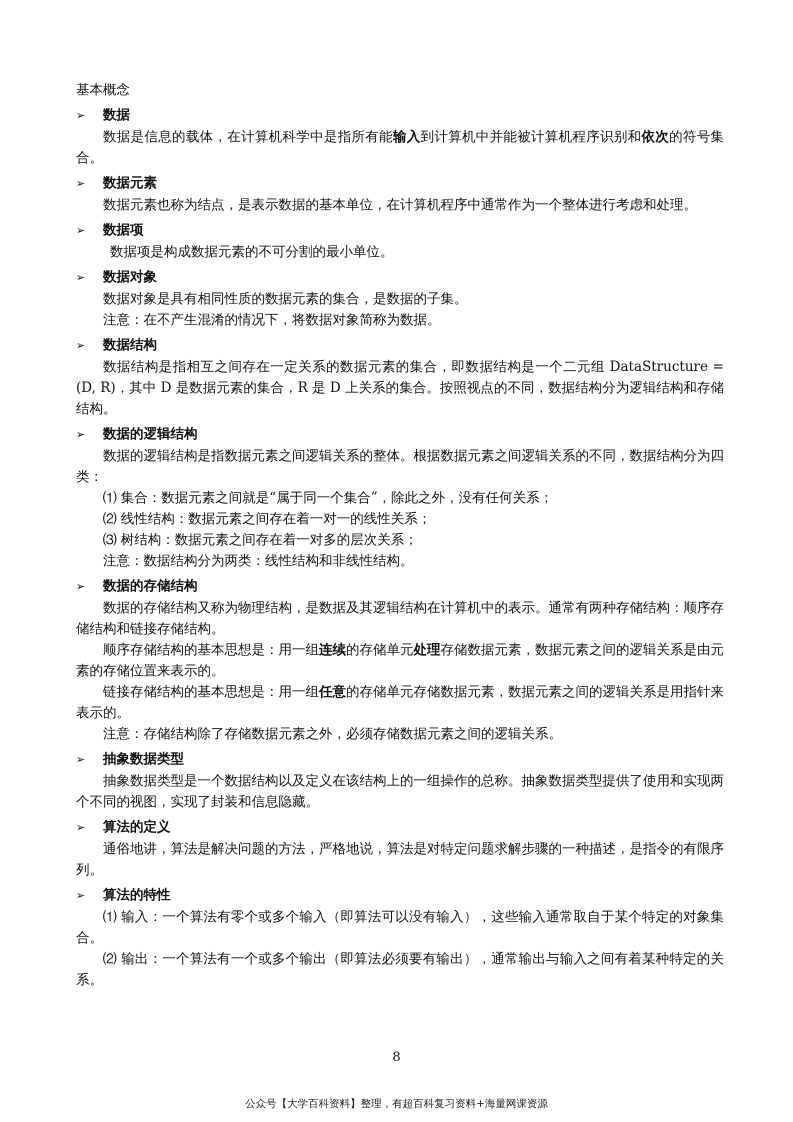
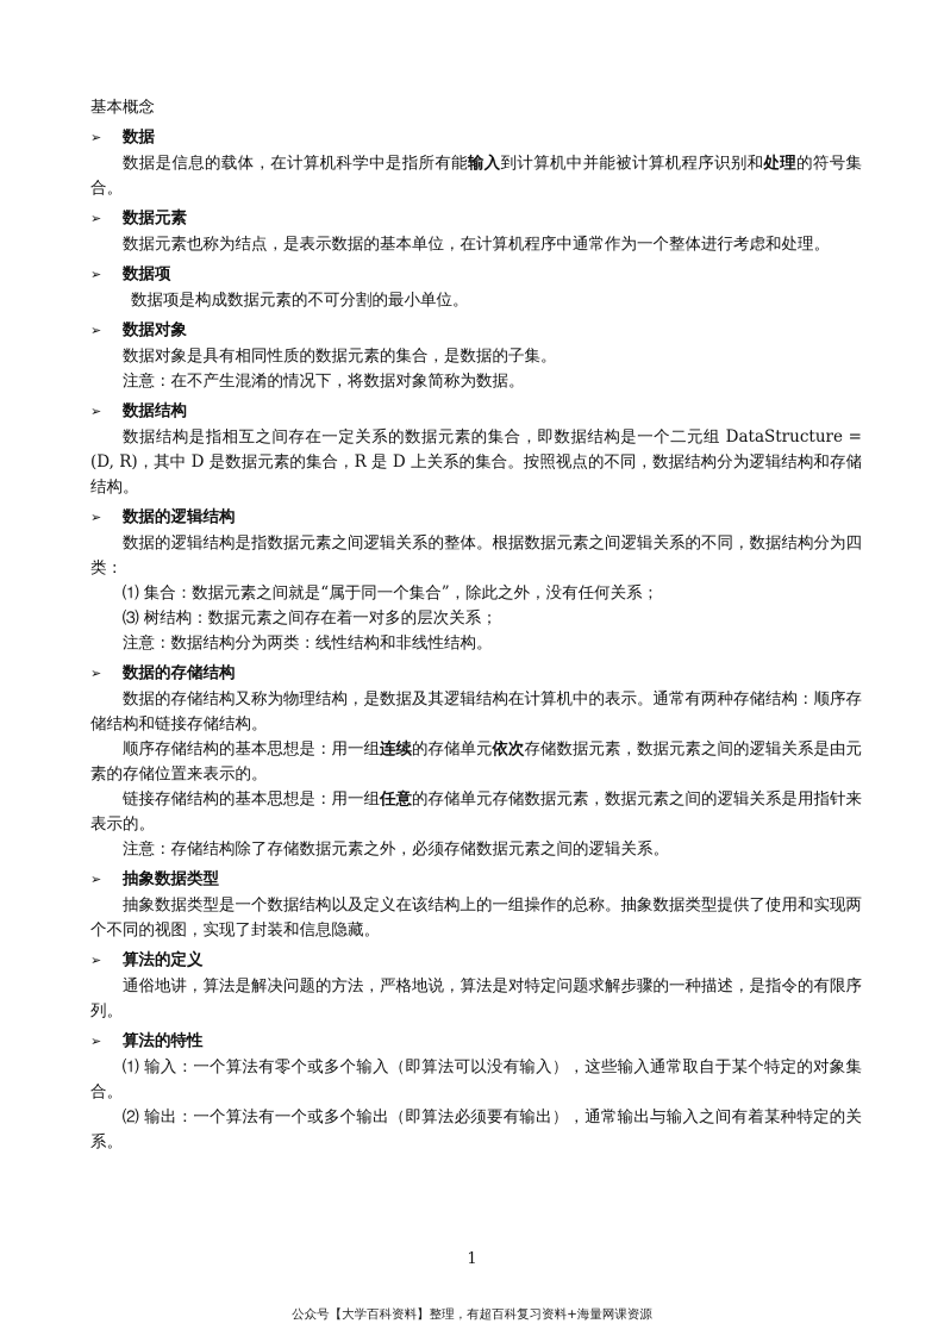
  基本概念
  ➢
  数据
- 数据是信息的载体，在计算机科学中是指所有能输入到计算机中并能被计算机程序识别和依次的符号集合。
+ 数据是信息的载体，在计算机科学中是指所有能输入到计算机中并能被计算机程序识别和处理的符号集合。
  ➢
  数据元素
  数据元素也称为结点，是表示数据的基本单位，在计算机程序中通常作为一个整体进行考虑和处理。
  ➢
  数据项
  数据项是构成数据元素的不可分割的最小单位。
  ➢
  数据对象
  数据对象是具有相同性质的数据元素的集合，是数据的子集。
  注意：在不产生混淆的情况下，将数据对象简称为数据。
  ➢
  数据结构
  数据结构是指相互之间存在一定关系的数据元素的集合，即数据结构是一个二元组 DataStructure = (D, R)，其中 D 是数据元素的集合，R 是 D 上关系的集合。按照视点的不同，数据结构分为逻辑结构和存储结构。
  ➢
  数据的逻辑结构
  数据的逻辑结构是指数据元素之间逻辑关系的整体。根据数据元素之间逻辑关系的不同，数据结构分为四类：
  ⑴ 集合：数据元素之间就是“属于同一个集合”，除此之外，没有任何关系；
- ⑵ 线性结构：数据元素之间存在着一对一的线性关系；
  ⑶ 树结构：数据元素之间存在着一对多的层次关系；
  注意：数据结构分为两类：线性结构和非线性结构。
  ➢
  数据的存储结构
  数据的存储结构又称为物理结构，是数据及其逻辑结构在计算机中的表示。通常有两种存储结构：顺序存储结构和链接存储结构。
- 顺序存储结构的基本思想是：用一组连续的存储单元处理存储数据元素，数据元素之间的逻辑关系是由元素的存储位置来表示的。
+ 顺序存储结构的基本思想是：用一组连续的存储单元依次存储数据元素，数据元素之间的逻辑关系是由元素的存储位置来表示的。
  链接存储结构的基本思想是：用一组任意的存储单元存储数据元素，数据元素之间的逻辑关系是用指针来表示的。
  注意：存储结构除了存储数据元素之外，必须存储数据元素之间的逻辑关系。
  ➢
  抽象数据类型
  抽象数据类型是一个数据结构以及定义在该结构上的一组操作的总称。抽象数据类型提供了使用和实现两个不同的视图，实现了封装和信息隐藏。
  ➢
  算法的定义
  通俗地讲，算法是解决问题的方法，严格地说，算法是对特定问题求解步骤的一种描述，是指令的有限序列。
  ➢
  算法的特性
  ⑴ 输入：一个算法有零个或多个输入（即算法可以没有输入），这些输入通常取自于某个特定的对象集合。
  ⑵ 输出：一个算法有一个或多个输出（即算法必须要有输出），通常输出与输入之间有着某种特定的关系。
- 8
+ 1
  公众号【大学百科资料】整理，有超百科复习资料+海量网课资源
